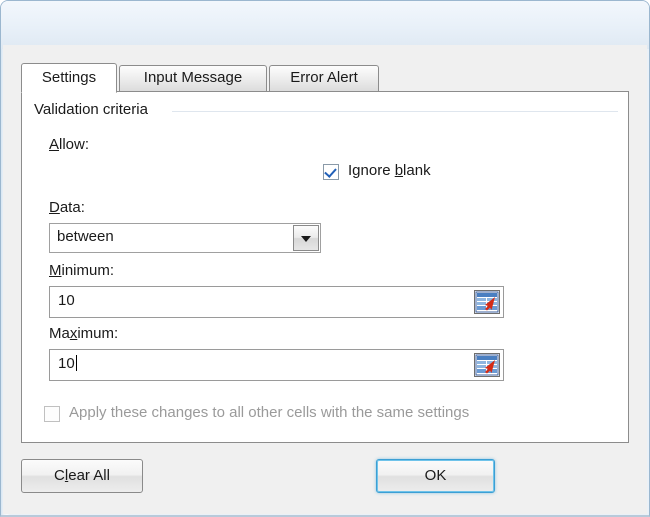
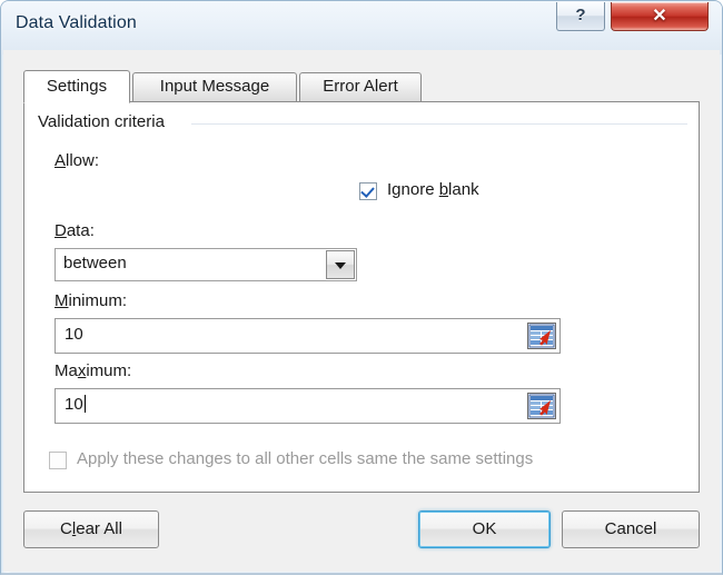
+ Data Validation
+ ?
+ ✕
  Settings
  Input Message
  Error Alert
  Validation criteria
  Allow:
  Ignore blank
  Data:
  between
  Minimum:
  10
  Maximum:
  10
- Apply these changes to all other cells with the same settings
+ Apply these changes to all other cells same the same settings
  Clear All
  OK
+ Cancel
